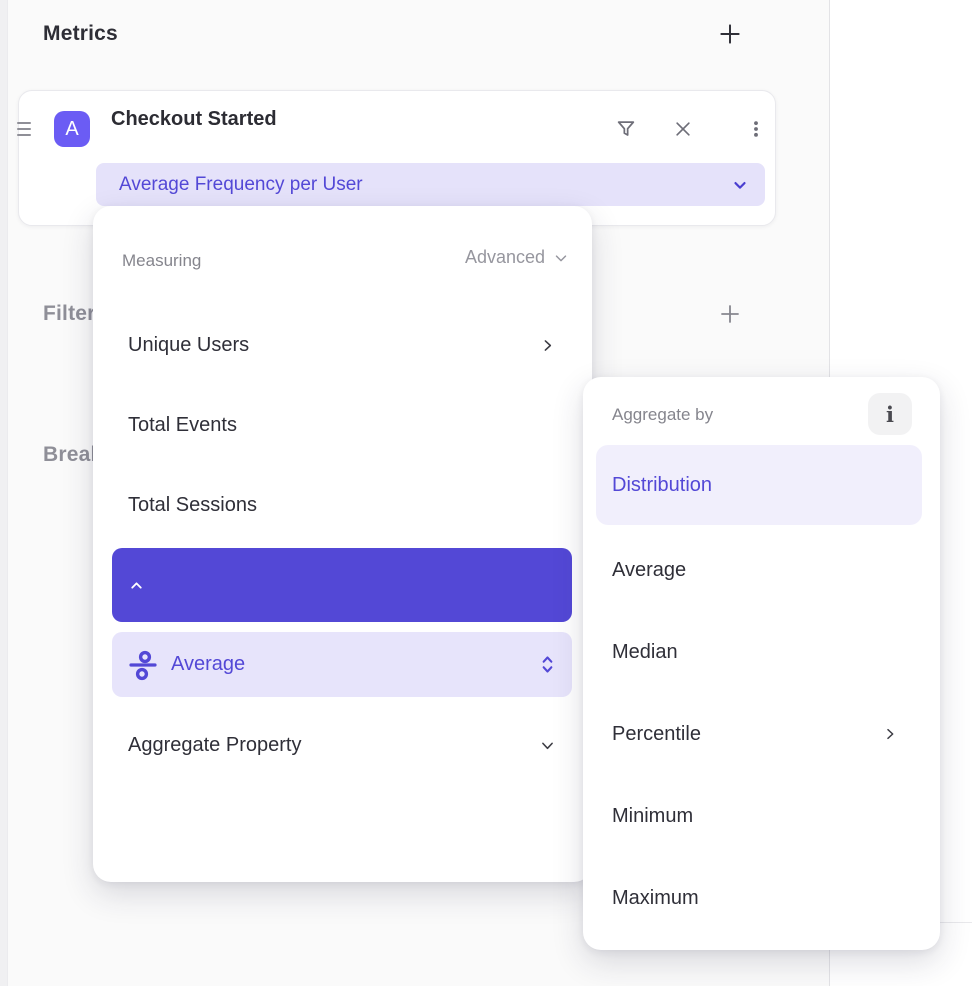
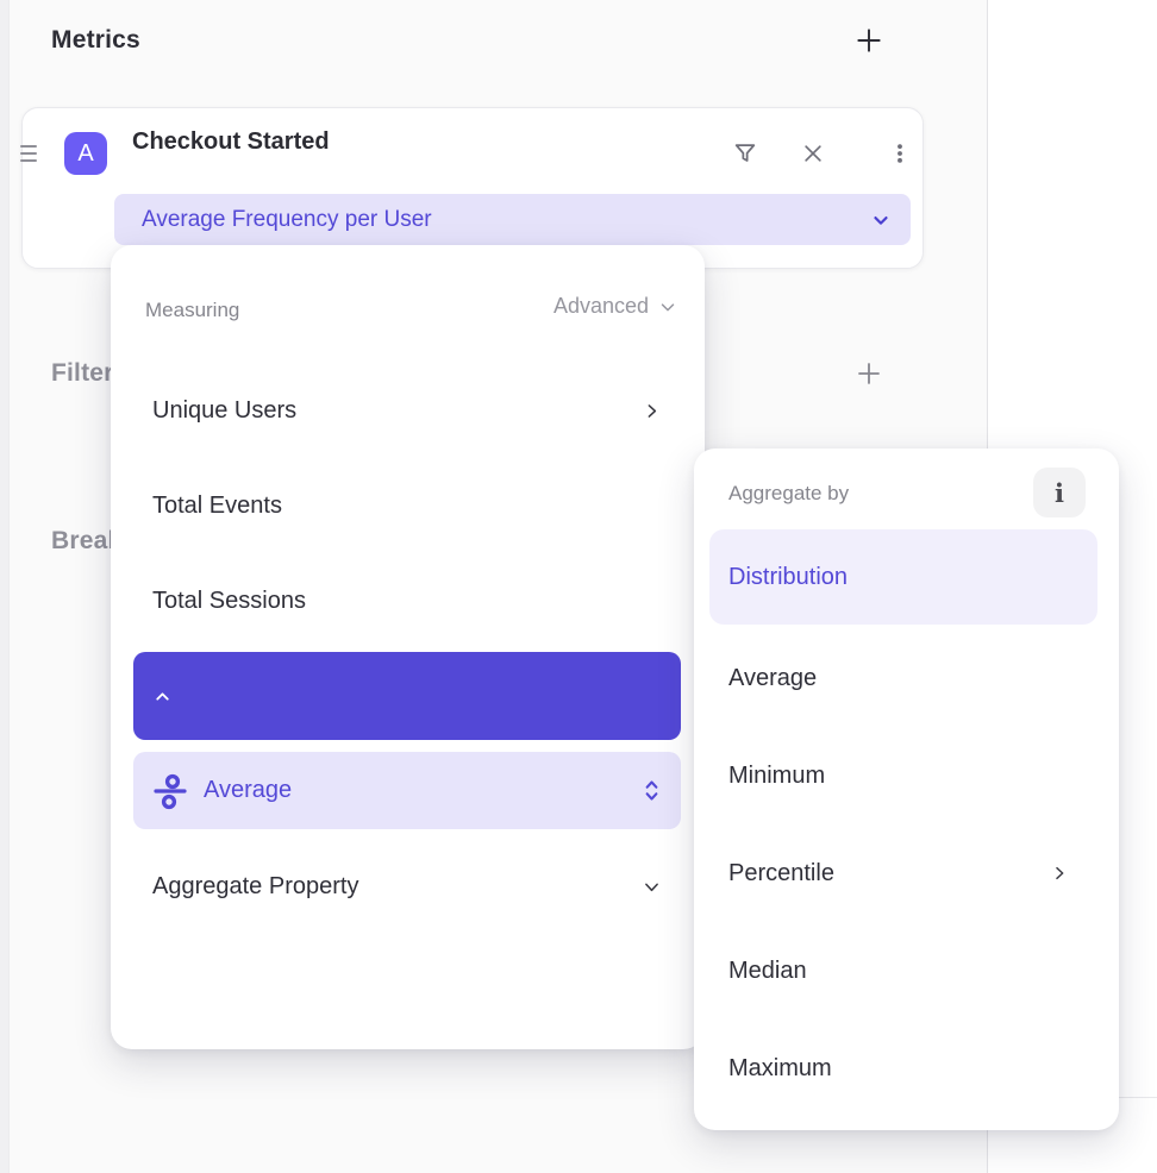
  Metrics
  Filter
  Checkout Started
  A
  Average Frequency per User
  Measuring
  Advanced
  Unique Users
  Total Events
  Total Sessions
  Average
  Aggregate Property
  Aggregate by
  i
  Distribution
  Average
- Median
+ Minimum
  Percentile
- Minimum
+ Median
  Maximum
